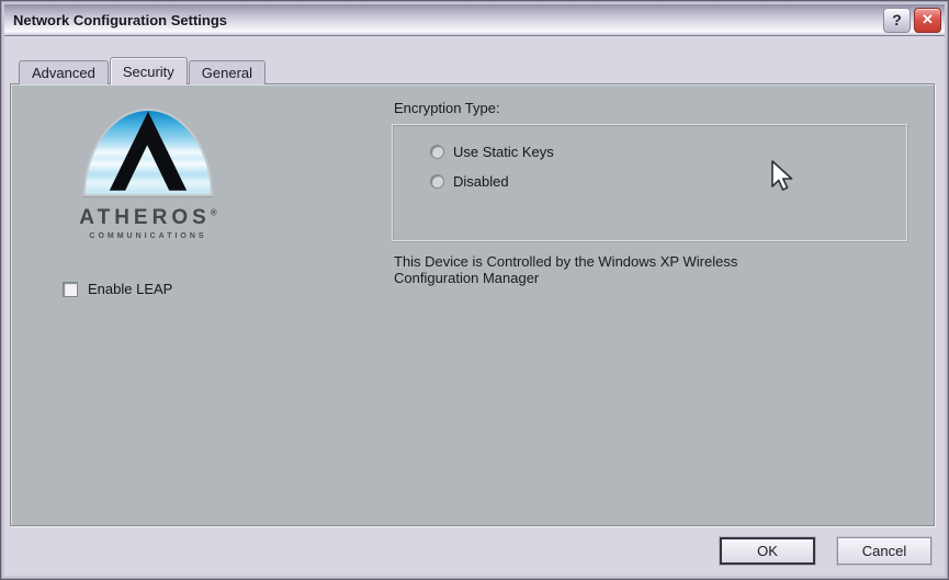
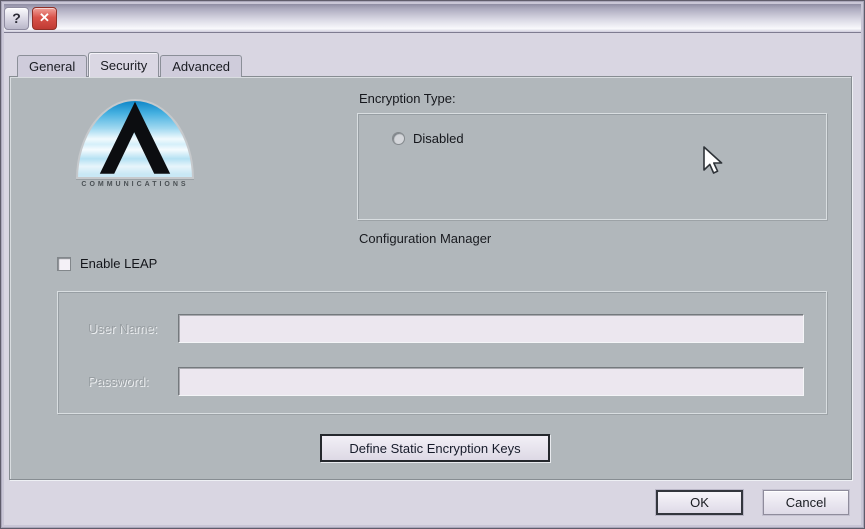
- Network Configuration Settings
  ?
  ✕
- Advanced
+ General
  Security
- General
+ Advanced
- ATHEROS®
  Encryption Type:
- Use Static Keys
  Disabled
- This Device is Controlled by the Windows XP Wireless
  Configuration Manager
  Enable LEAP
+ User Name:
+ Password:
+ Define Static Encryption Keys
  OK
  Cancel
